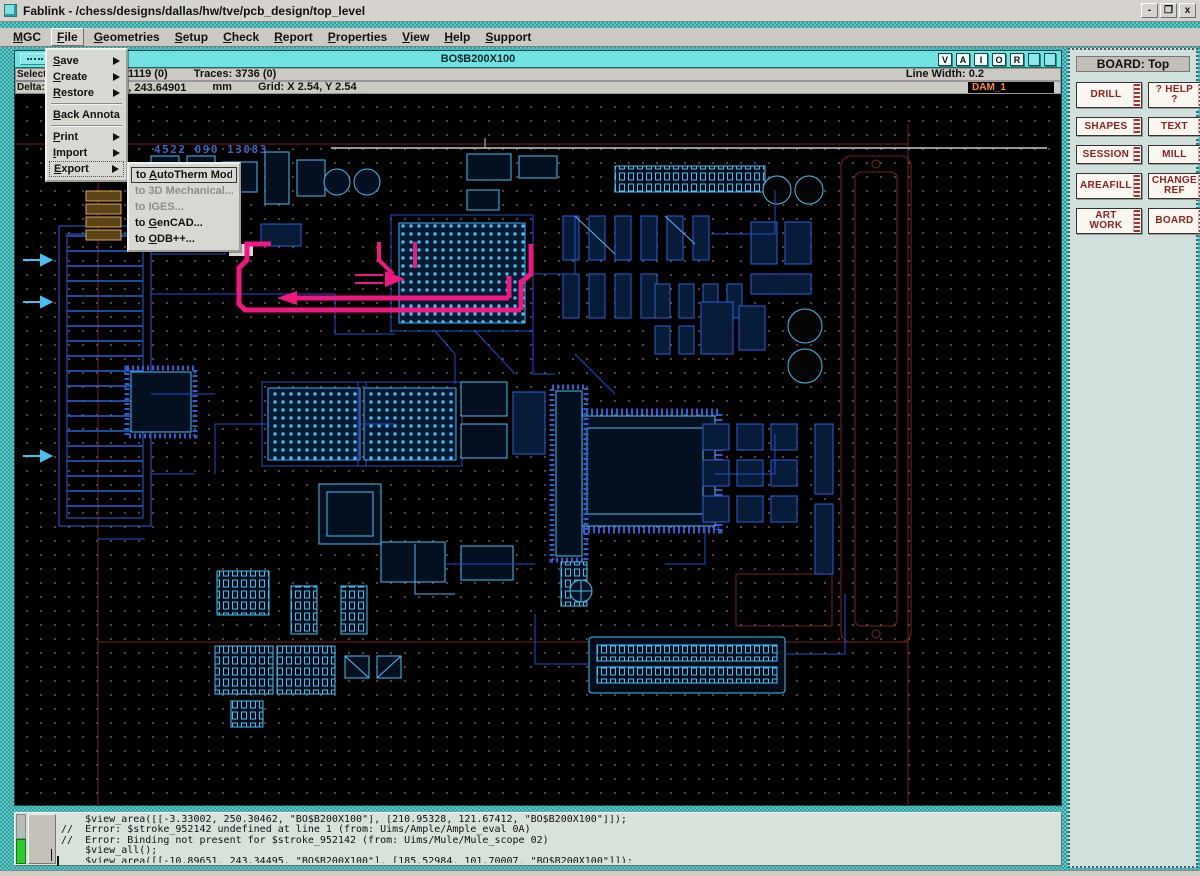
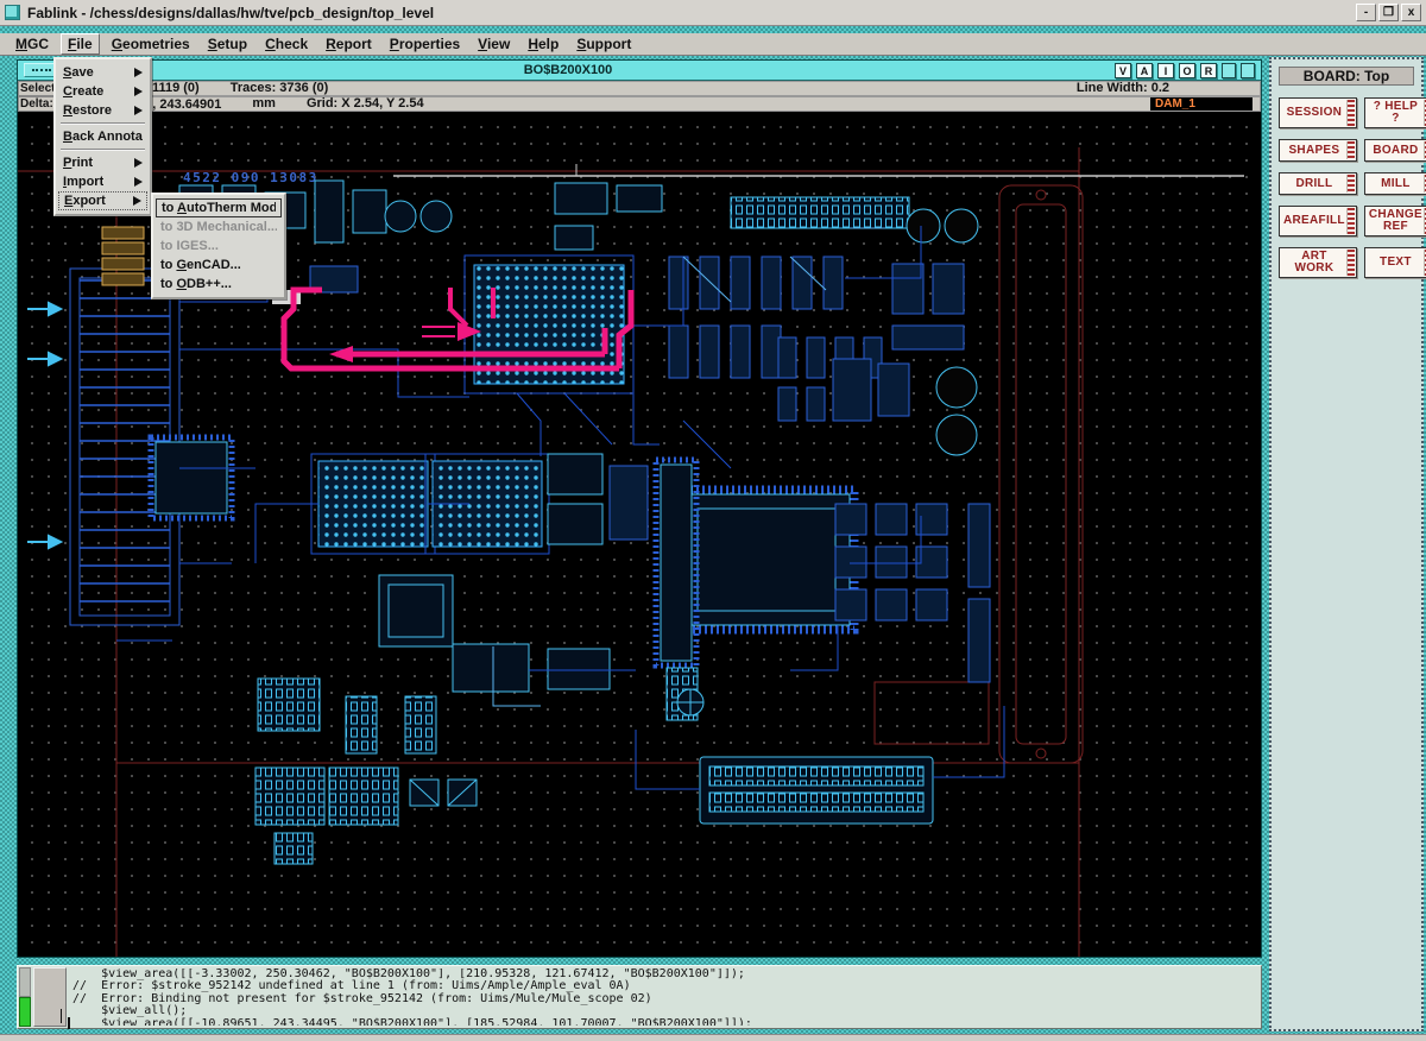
  Fablink - /chess/designs/dallas/hw/tve/pcb_design/top_level
  -
  ❐
  x
  MGC
  File
  Geometries
  Setup
  Check
  Report
  Properties
  View
  Help
  Support
  BO$B200X100
  V
  A
  I
  O
  R
  Selec
  Delta:
  Traces: 3736 (0)
  Line Width: 0.2
  mm
  Grid: X 2.54, Y 2.54
  DAM_1
  4522 090 13083
  BOARD: Top
- DRILL
+ SESSION
  ? HELP ?
  SHAPES
- TEXT
+ BOARD
- SESSION
+ DRILL
  MILL
  AREAFILL
  CHANGE
  REF
  ART
  WORK
- BOARD
+ TEXT
  $view_area([[-3.33002, 250.30462, "BO$B200X100"], [210.95328, 121.67412, "BO$B200X100"]]);
  // Error: $stroke_952142 undefined at line 1 (from: Uims/Ample/Ample_eval 0A)
  // Error: Binding not present for $stroke_952142 (from: Uims/Mule/Mule_scope 02)
  $view_all();
  $view_area([[-10.89651, 243.34495, "BO$B200X100"], [185.52984, 101.70007, "BO$B200X100"]]);
  Save
  Create
  Restore
  Back Annota
  Print
  Import
  Export
  to AutoTherm Mod
  to 3D Mechanical...
  to IGES...
  to GenCAD...
  to ODB++...
